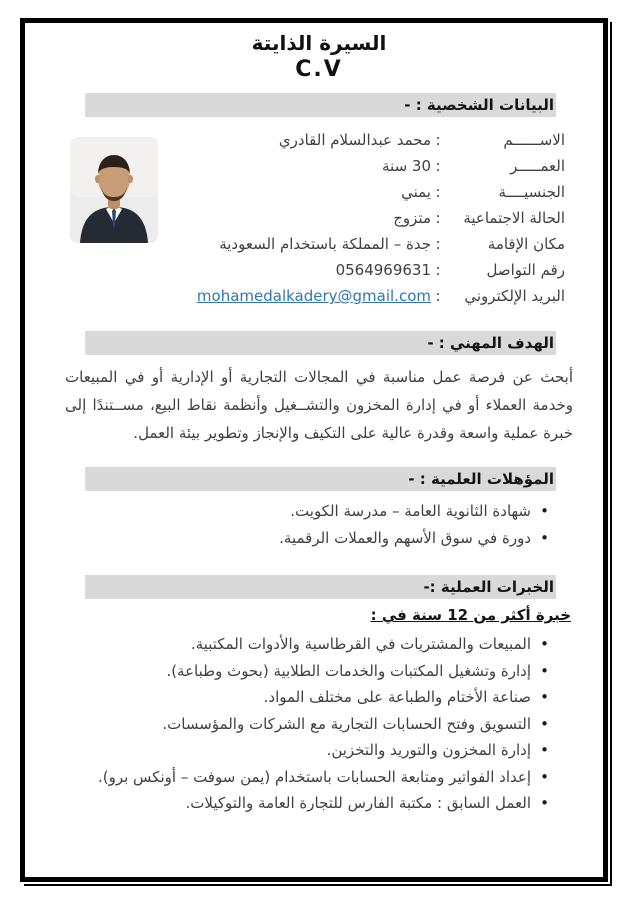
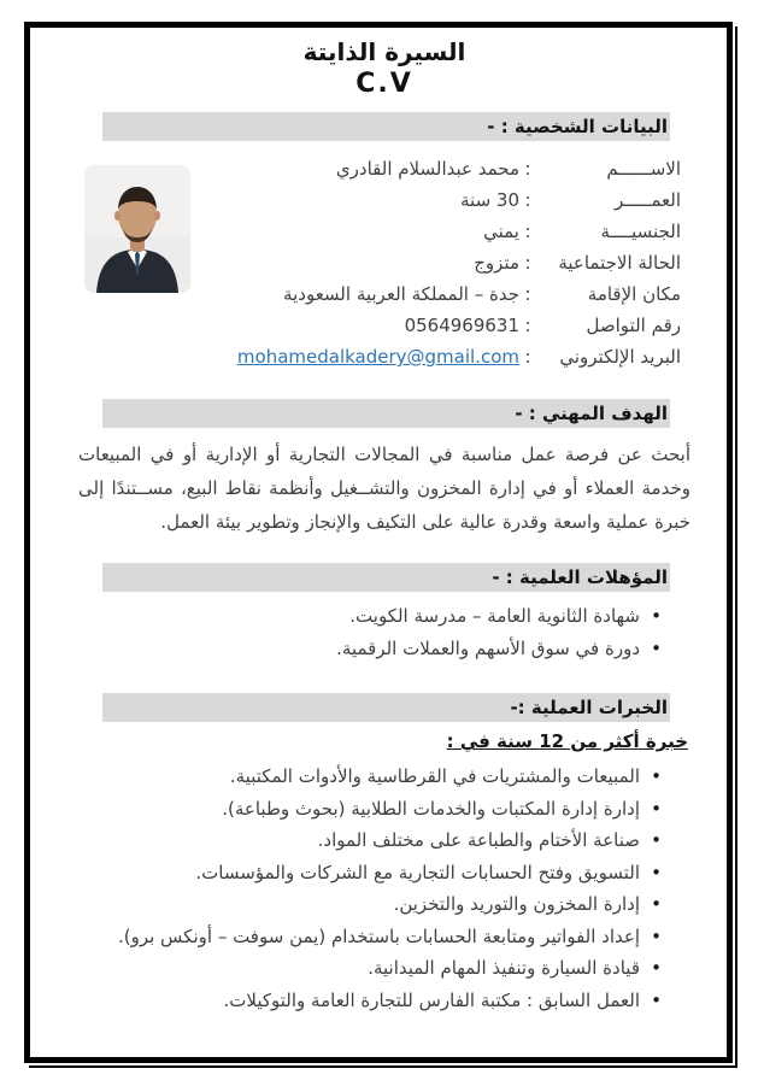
  السيرة الذايتة
  C.V
  البيانات الشخصية : -
  الاســــــم
  :
  محمد عبدالسلام القادري
  العمـــــر
  :
  30 سنة
  الجنسيــــة
  :
  يمني
  الحالة الاجتماعية
  :
  متزوج
  مكان الإقامة
  :
- جدة – المملكة باستخدام السعودية
+ جدة – المملكة العربية السعودية
  رقم التواصل
  :
  0564969631
  البريد الإلكتروني
  :
  mohamedalkadery@gmail.com
  الهدف المهني : -
  أبحث عن فرصة عمل مناسبة في المجالات التجارية أو الإدارية أو في المبيعات وخدمة العملاء أو في إدارة المخزون والتشــغيل وأنظمة نقاط البيع، مســتندًا إلى خبرة عملية واسعة وقدرة عالية على التكيف والإنجاز وتطوير بيئة العمل.
  المؤهلات العلمية : -
  شهادة الثانوية العامة – مدرسة الكويت.
  دورة في سوق الأسهم والعملات الرقمية.
  الخبرات العملية :-
  خبرة أكثر من 12 سنة في :
  المبيعات والمشتريات في القرطاسية والأدوات المكتبية.
- إدارة وتشغيل المكتبات والخدمات الطلابية (بحوث وطباعة).
+ إدارة إدارة المكتبات والخدمات الطلابية (بحوث وطباعة).
  صناعة الأختام والطباعة على مختلف المواد.
  التسويق وفتح الحسابات التجارية مع الشركات والمؤسسات.
  إدارة المخزون والتوريد والتخزين.
  إعداد الفواتير ومتابعة الحسابات باستخدام (يمن سوفت – أونكس برو).
+ قيادة السيارة وتنفيذ المهام الميدانية.
  العمل السابق : مكتبة الفارس للتجارة العامة والتوكيلات.
